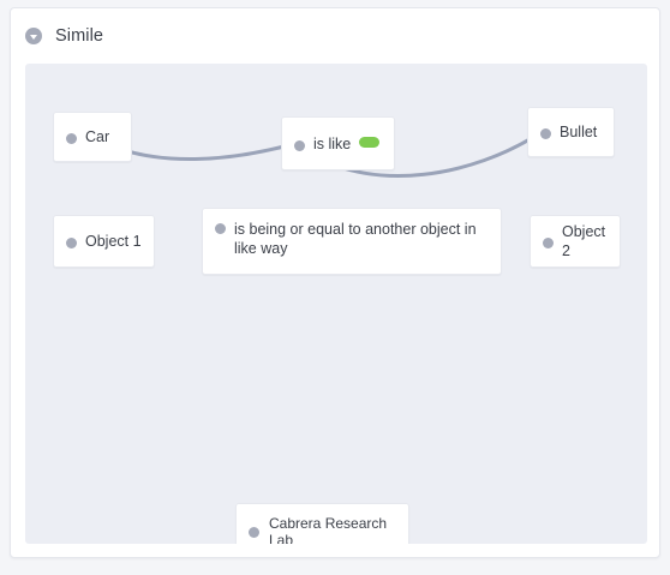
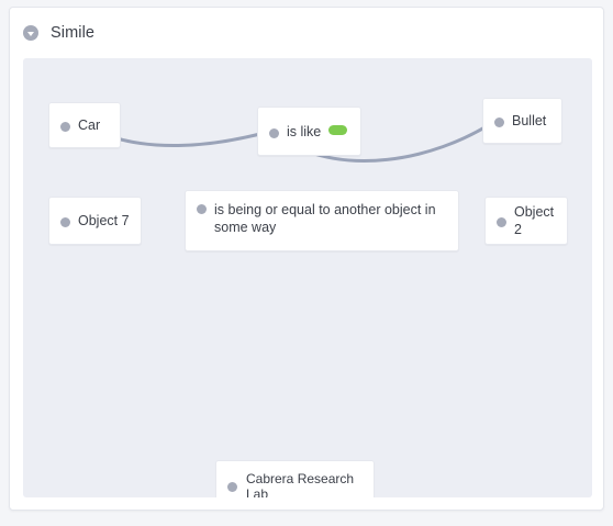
  Simile
  Car
  is like
  Bullet
- Object 1
+ Object 7
- is being or equal to another object in like way
+ is being or equal to another object in some way
  Object 2
  Cabrera Research Lab
